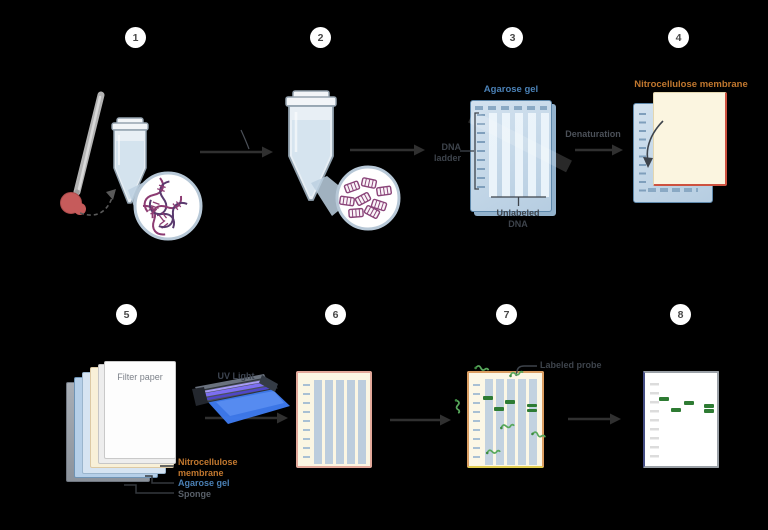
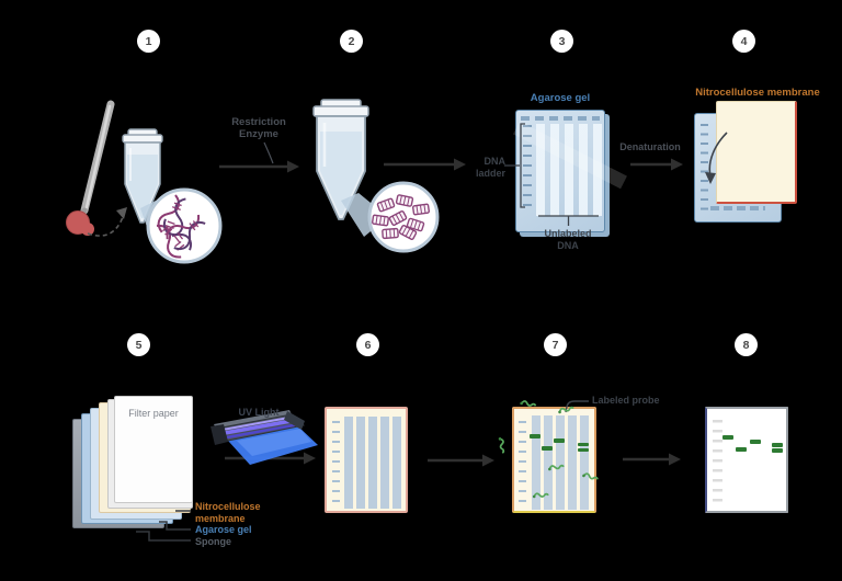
  1
  2
  3
  4
  5
  6
  7
  8
+ Restriction
+ Enzyme
  Agarose gel
  DNA ladder
  Unlabeled DNA
  Denaturation
  Nitrocellulose membrane
  Filter paper
  Nitrocellulose membrane
  Agarose gel
  Sponge
  UV Light
  Labeled probe
